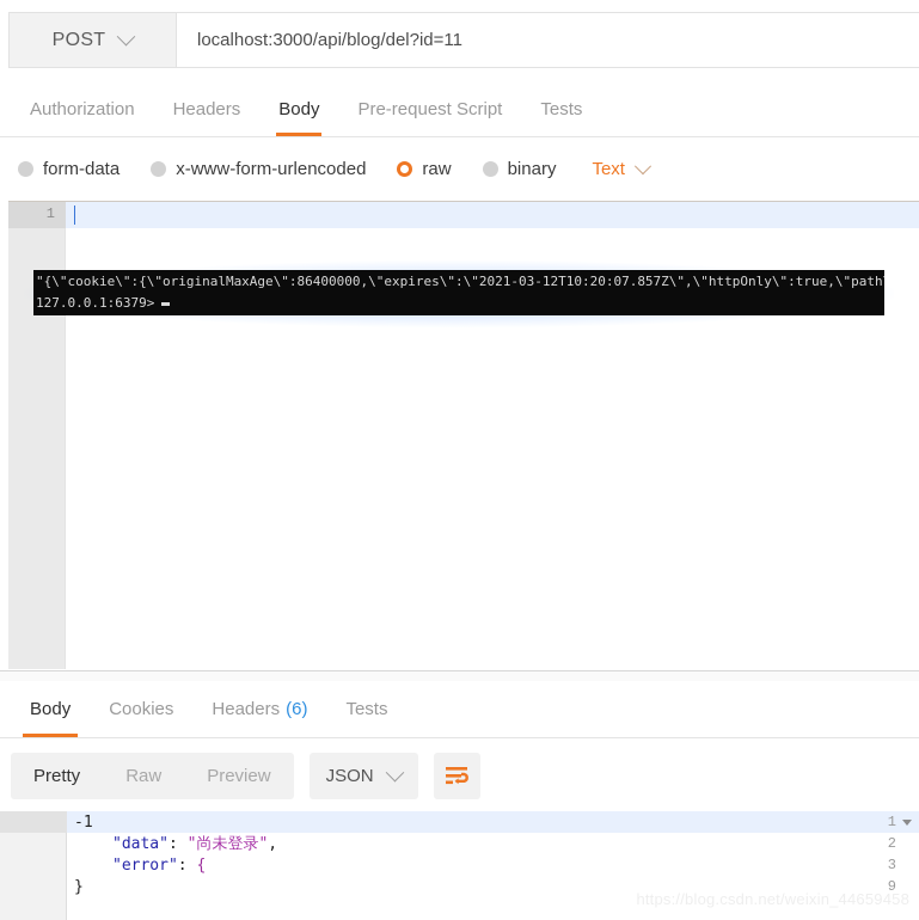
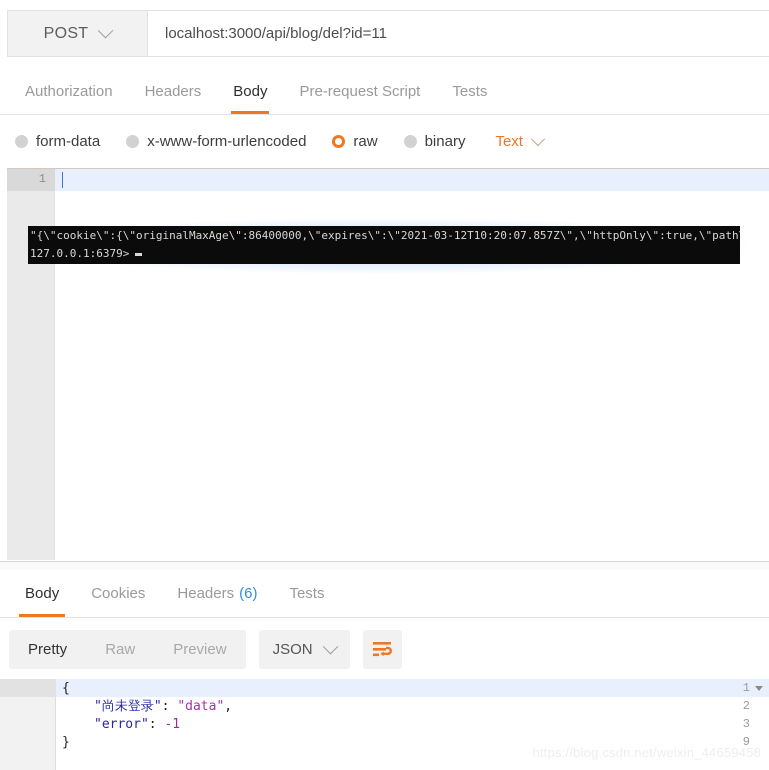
  POST
  localhost:3000/api/blog/del?id=11
  Authorization
  Headers
  Body
  Pre-request Script
  Tests
  form-data
  x-www-form-urlencoded
  raw
  binary
  Text
  1
  "{\"cookie\":{\"originalMaxAge\":86400000,\"expires\":\"2021-03-12T10:20:07.857Z\",\"httpOnly\":true,\"path
  127.0.0.1:6379>
  Body
  Cookies
  Headers
  (6)
  Tests
  Pretty
  Raw
  Preview
  JSON
  1
  2
  3
  9
- -1
+ {
- "data"
+ "尚未登录"
  :
- "尚未登录"
+ "data"
  ,
  "error"
  :
- {
+ -1
  }
